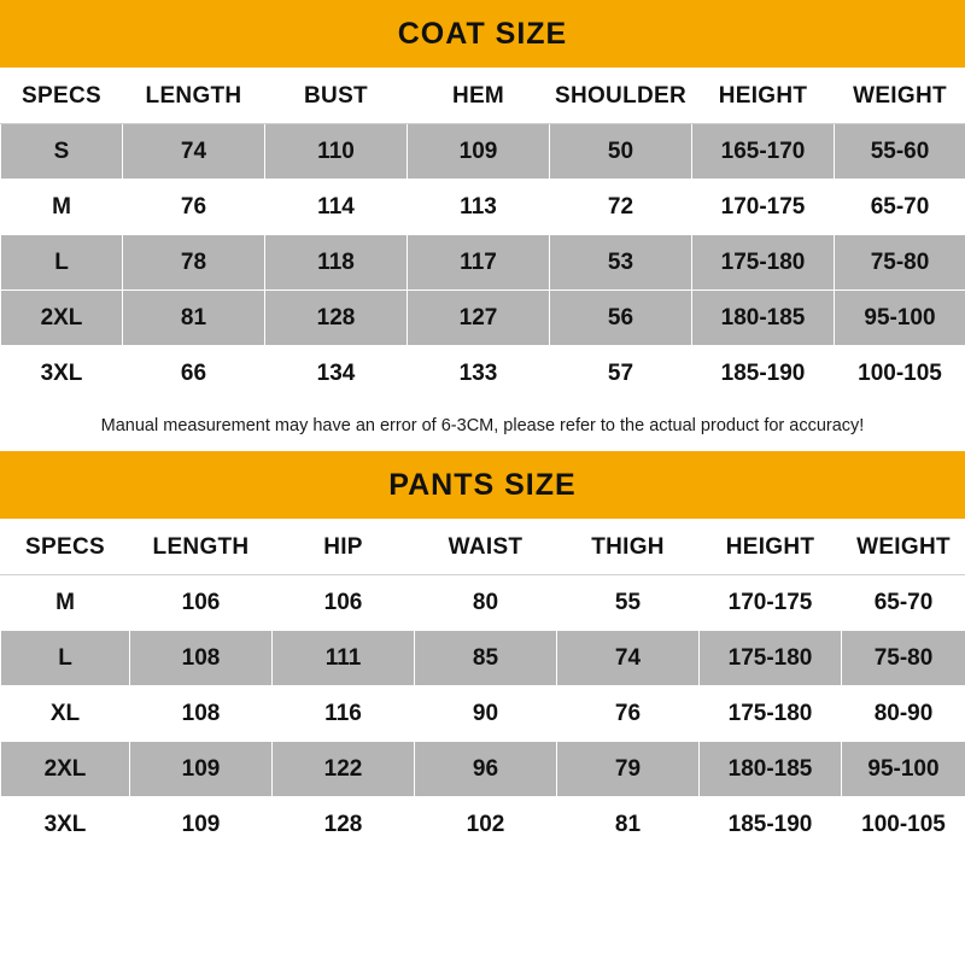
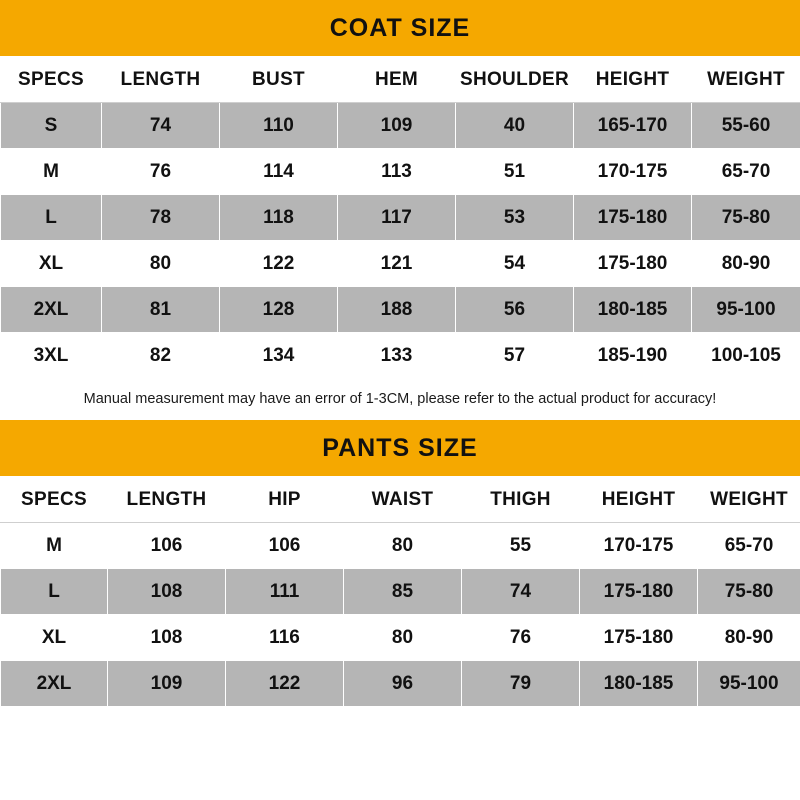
  COAT SIZE
  SPECS	LENGTH	BUST	HEM	SHOULDER	HEIGHT	WEIGHT
- S	74	110	109	50	165-170	55-60
+ S	74	110	109	40	165-170	55-60
- M	76	114	113	72	170-175	65-70
+ M	76	114	113	51	170-175	65-70
  L	78	118	117	53	175-180	75-80
+ XL	80	122	121	54	175-180	80-90
- 2XL	81	128	127	56	180-185	95-100
+ 2XL	81	128	188	56	180-185	95-100
- 3XL	66	134	133	57	185-190	100-105
+ 3XL	82	134	133	57	185-190	100-105
- Manual measurement may have an error of 6-3CM, please refer to the actual product for accuracy!
+ Manual measurement may have an error of 1-3CM, please refer to the actual product for accuracy!
  PANTS SIZE
  SPECS	LENGTH	HIP	WAIST	THIGH	HEIGHT	WEIGHT
  M	106	106	80	55	170-175	65-70
  L	108	111	85	74	175-180	75-80
- XL	108	116	90	76	175-180	80-90
+ XL	108	116	80	76	175-180	80-90
  2XL	109	122	96	79	180-185	95-100
- 3XL	109	128	102	81	185-190	100-105
